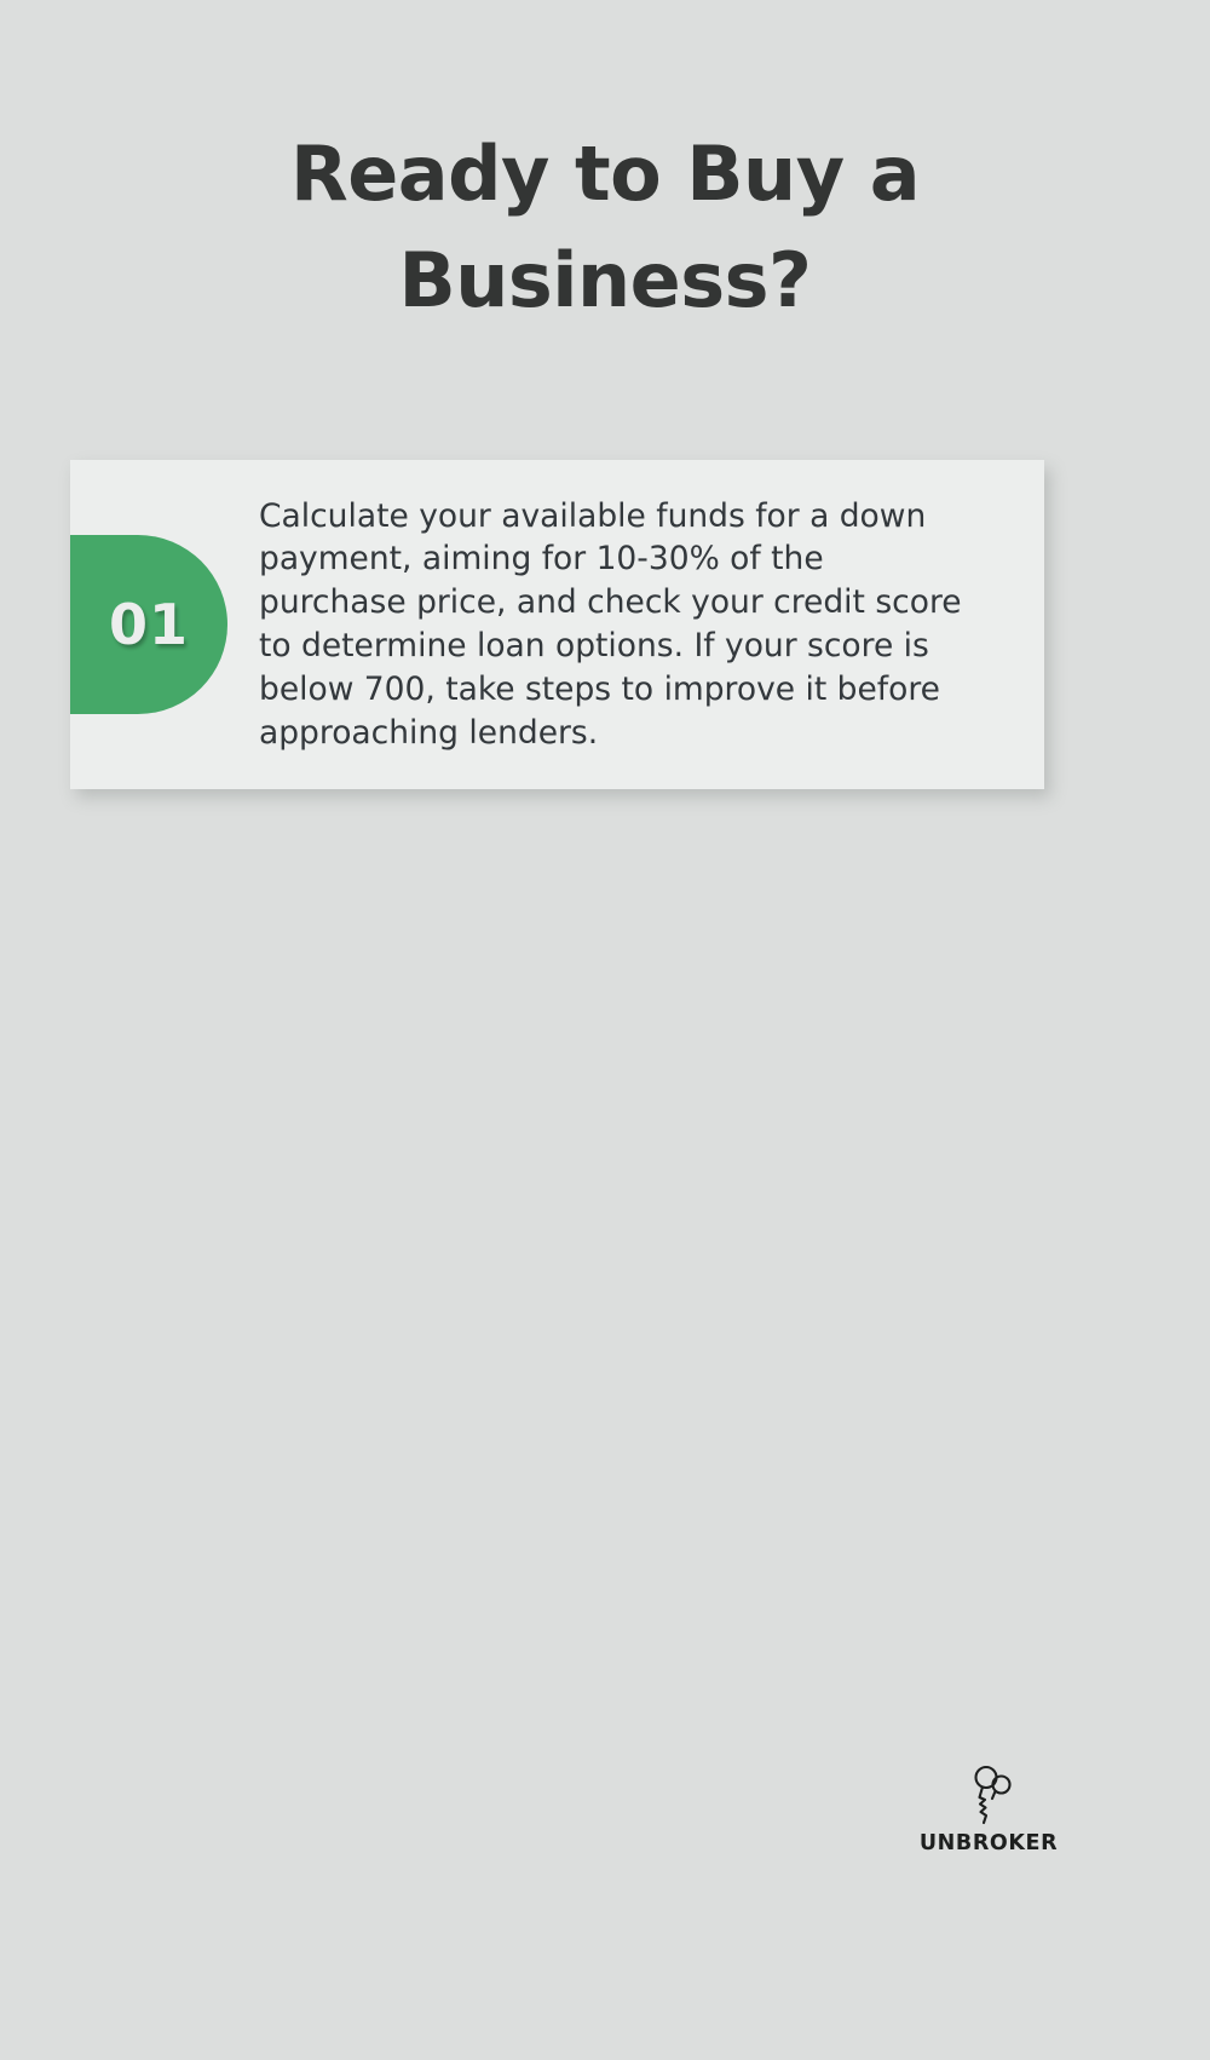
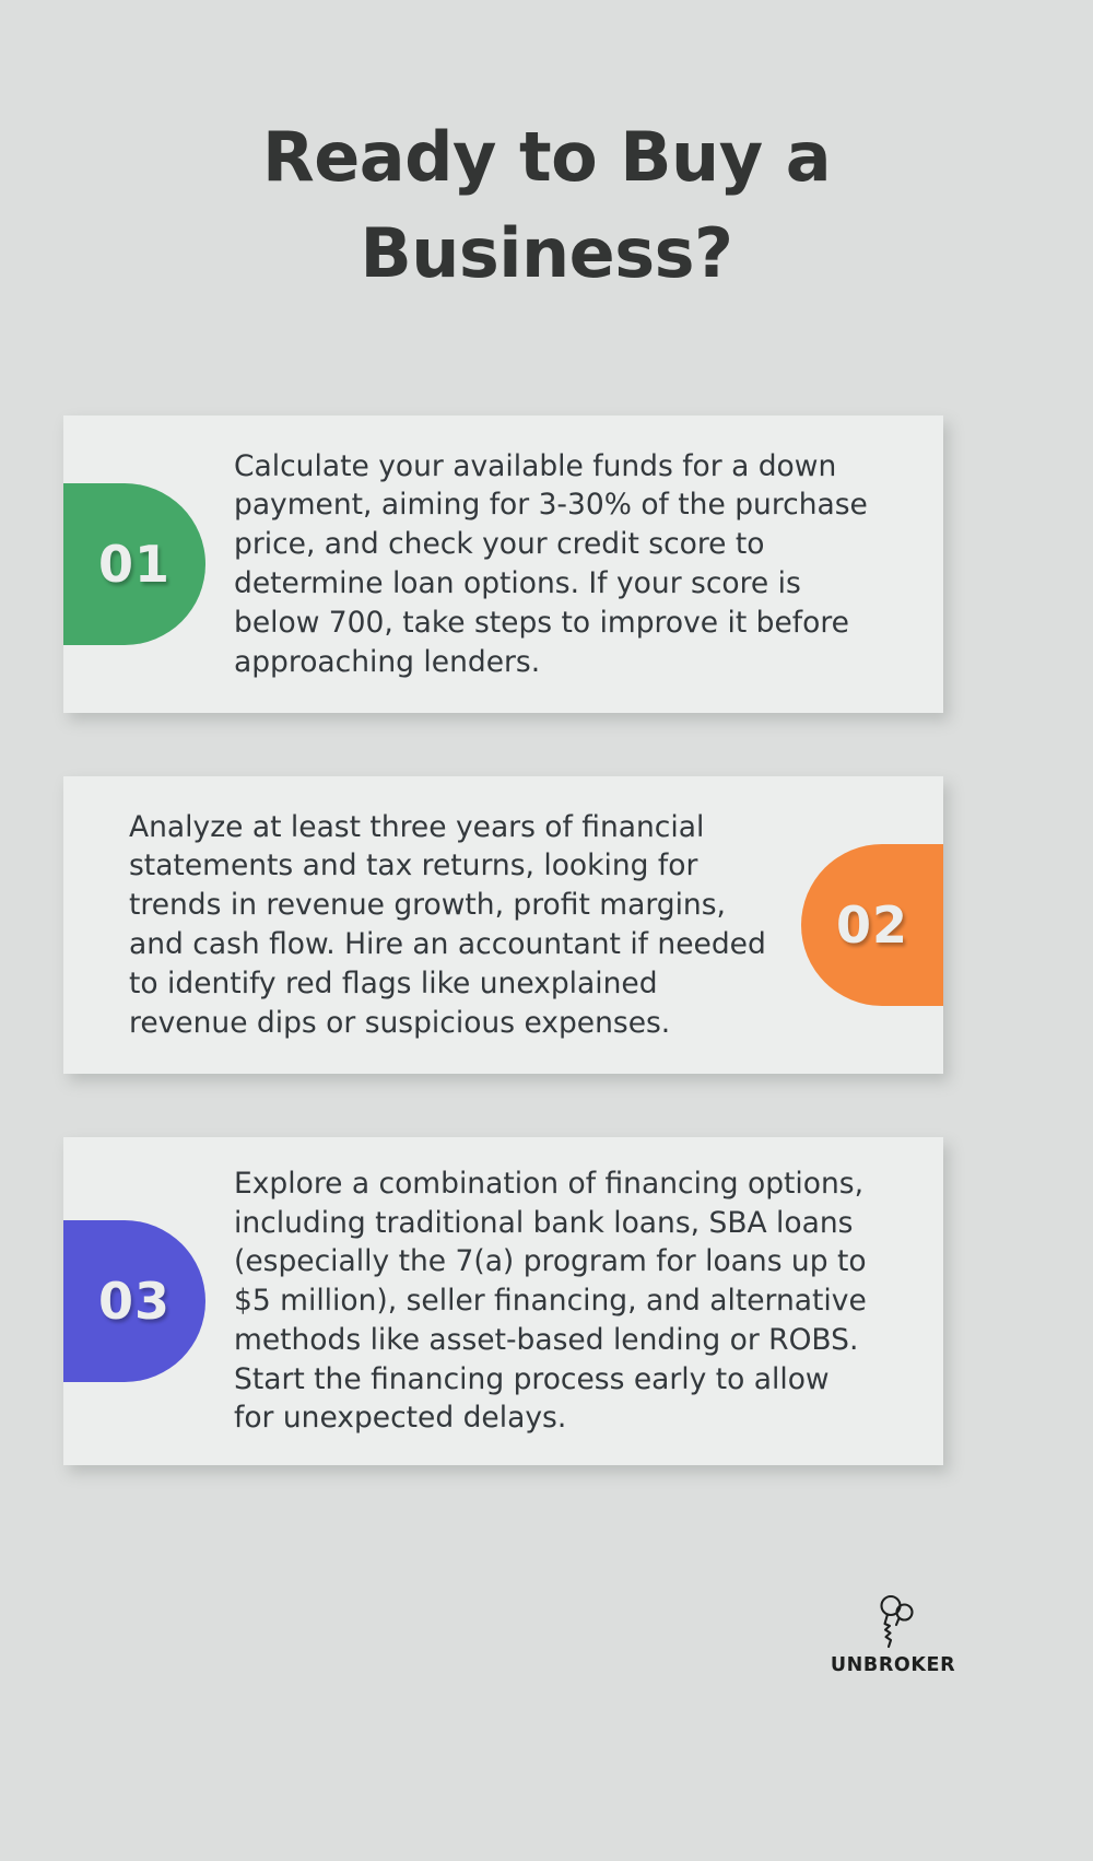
  Ready to Buy a Business?
  01
- Calculate your available funds for a down payment, aiming for 10-30% of the purchase price, and check your credit score to determine loan options. If your score is below 700, take steps to improve it before approaching lenders.
+ Calculate your available funds for a down payment, aiming for 3-30% of the purchase price, and check your credit score to determine loan options. If your score is below 700, take steps to improve it before approaching lenders.
+ 02
+ Analyze at least three years of financial statements and tax returns, looking for trends in revenue growth, profit margins, and cash flow. Hire an accountant if needed to identify red flags like unexplained revenue dips or suspicious expenses.
+ 03
+ Explore a combination of financing options, including traditional bank loans, SBA loans (especially the 7(a) program for loans up to $5 million), seller financing, and alternative methods like asset-based lending or ROBS. Start the financing process early to allow for unexpected delays.
  UNBROKER
